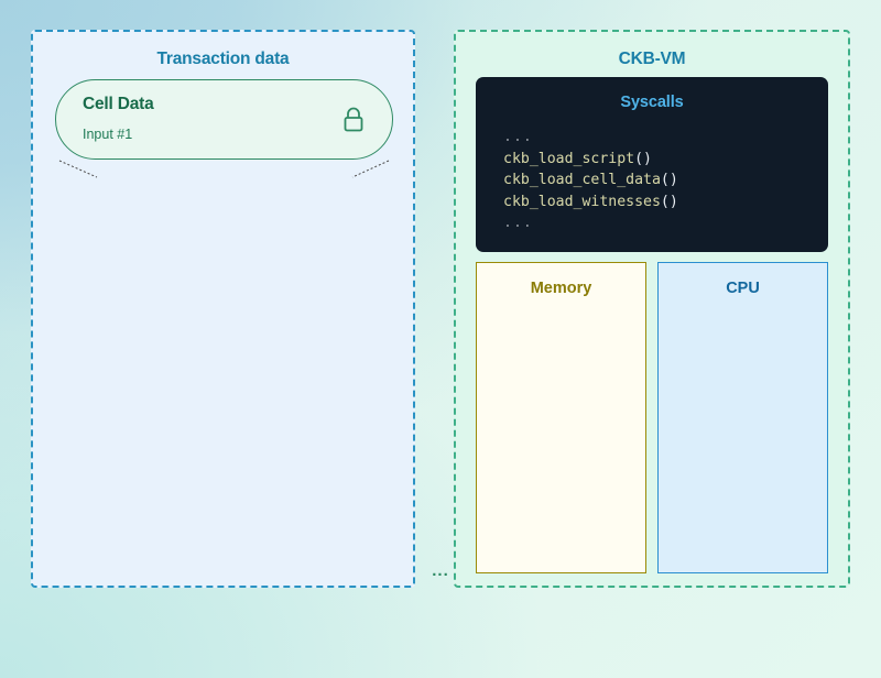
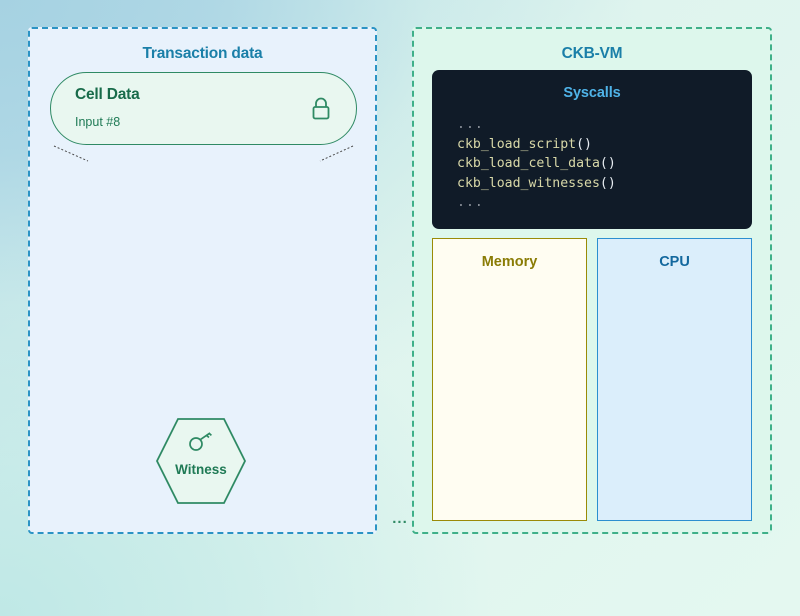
  Transaction data
  Cell Data
- Input #1
+ Input #8
+ Witness
  ...
  CKB-VM
  Syscalls
  ...
  ckb_load_script()
  ckb_load_cell_data()
  ckb_load_witnesses()
  ...
  Memory
  CPU
